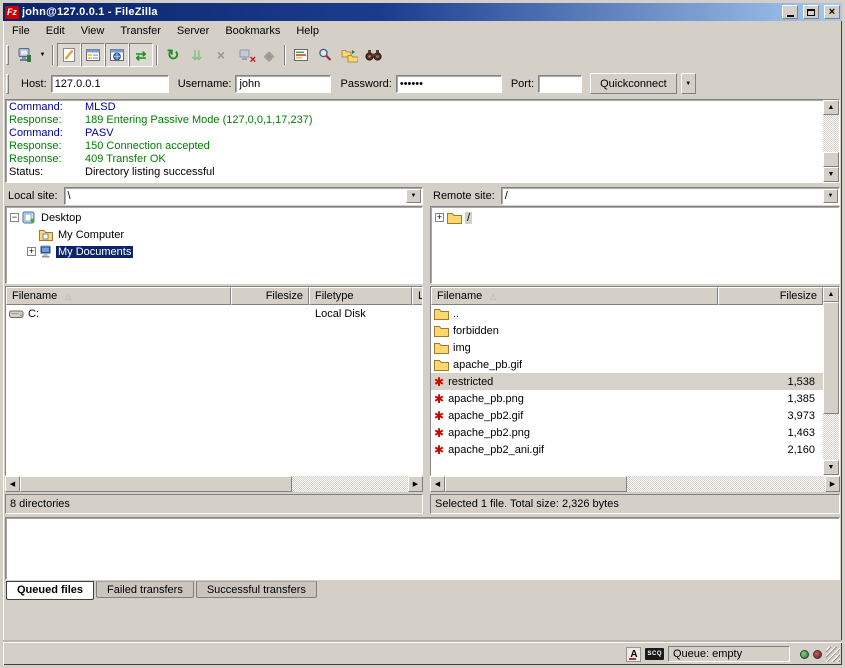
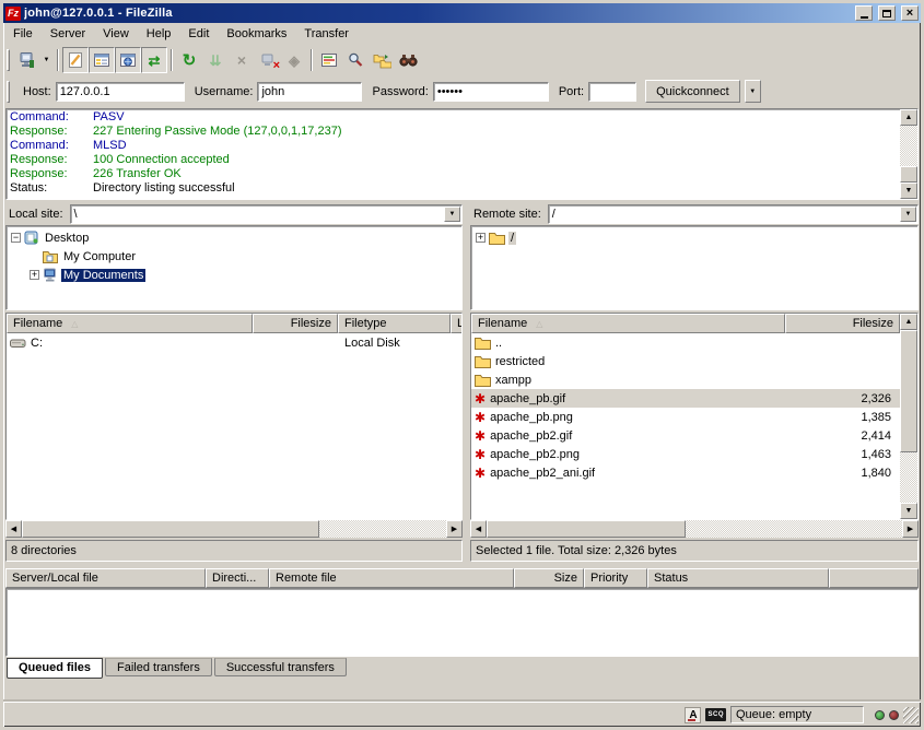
  Fz
  john@127.0.0.1 - FileZilla
  ×
  File
- Edit
+ Server
  View
- Transfer
+ Help
- Server
+ Edit
  Bookmarks
- Help
+ Transfer
  ⇄
  ↻
  ⇊
  ×
  ×
  ◈
  Host:
  127.0.0.1
  Username:
  john
  Password:
  ••••••
  Port:
  Quickconnect
  Command:
- MLSD
+ PASV
  Response:
- 189 Entering Passive Mode (127,0,0,1,17,237)
+ 227 Entering Passive Mode (127,0,0,1,17,237)
  Command:
- PASV
+ MLSD
  Response:
- 150 Connection accepted
+ 100 Connection accepted
  Response:
- 409 Transfer OK
+ 226 Transfer OK
  Status:
  Directory listing successful
  Local site:
  \
  −
  Desktop
  My Computer
  +
  My Documents
  Filename
  Filesize
  Filetype
  L
  C:
  Local Disk
  8 directories
  Remote site:
  /
  +
  /
  Filename
  Filesize
  ..
- forbidden
- img
- apache_pb.gif
+ restricted
+ xampp
  ✱
- restricted
+ apache_pb.gif
- 1,538
+ 2,326
  ✱
  apache_pb.png
  1,385
  ✱
  apache_pb2.gif
- 3,973
+ 2,414
  ✱
  apache_pb2.png
  1,463
  ✱
  apache_pb2_ani.gif
- 2,160
+ 1,840
  Selected 1 file. Total size: 2,326 bytes
+ Server/Local file
+ Directi...
+ Remote file
+ Size
+ Priority
+ Status
  Queued files
  Failed transfers
  Successful transfers
  A
  Queue: empty
